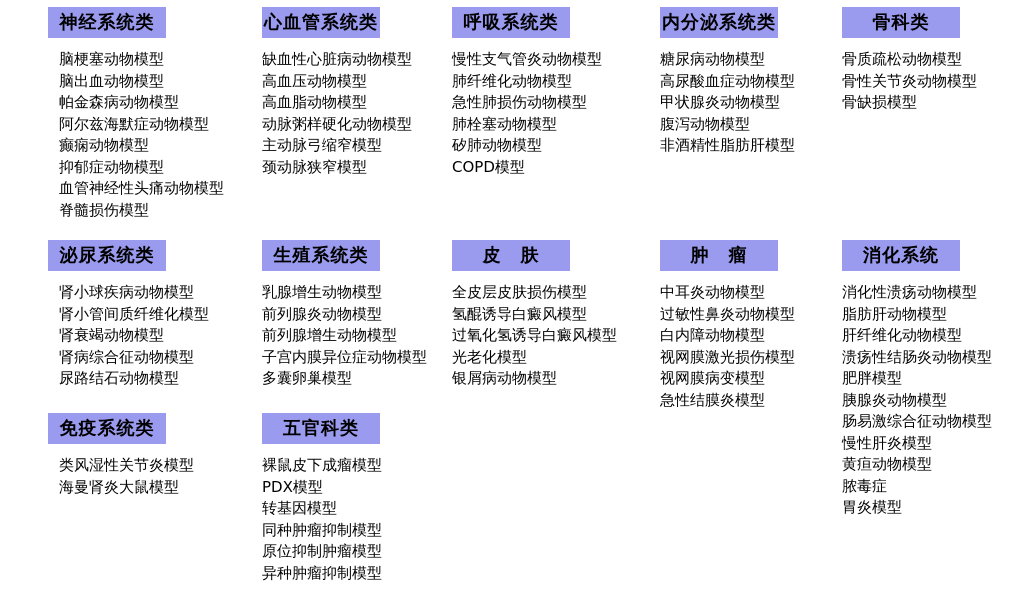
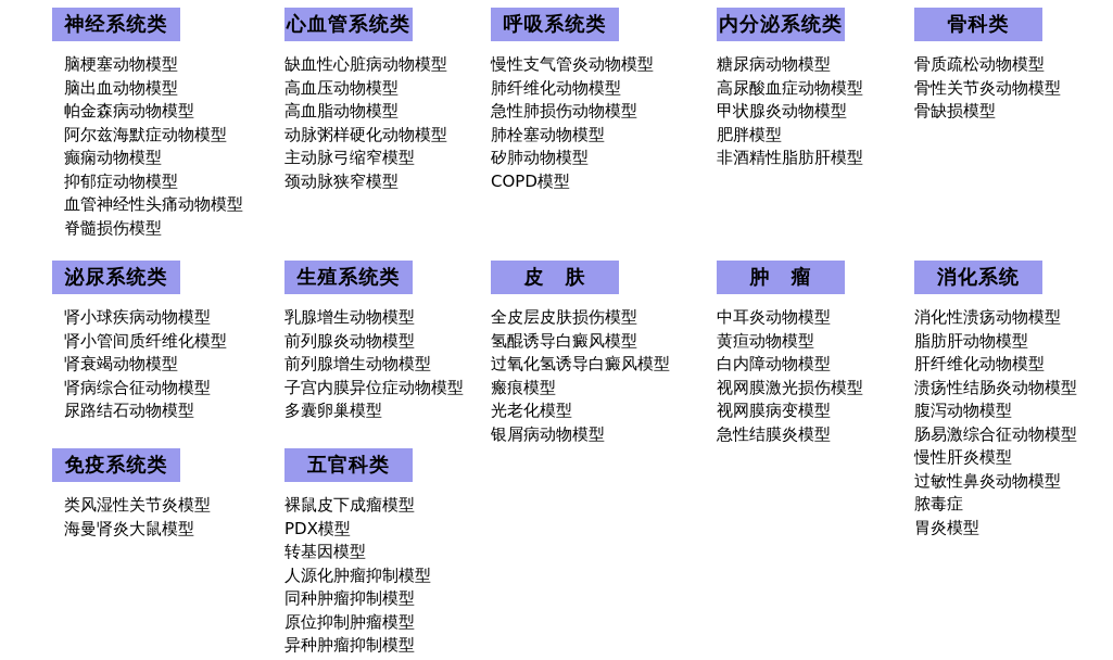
  神经系统类
  脑梗塞动物模型
  脑出血动物模型
  帕金森病动物模型
  阿尔兹海默症动物模型
  癫痫动物模型
  抑郁症动物模型
  血管神经性头痛动物模型
  脊髓损伤模型
  心血管系统类
  缺血性心脏病动物模型
  高血压动物模型
  高血脂动物模型
  动脉粥样硬化动物模型
  主动脉弓缩窄模型
  颈动脉狭窄模型
  呼吸系统类
  慢性支气管炎动物模型
  肺纤维化动物模型
  急性肺损伤动物模型
  肺栓塞动物模型
  矽肺动物模型
  COPD模型
  内分泌系统类
  糖尿病动物模型
  高尿酸血症动物模型
  甲状腺炎动物模型
- 腹泻动物模型
+ 肥胖模型
  非酒精性脂肪肝模型
  骨科类
  骨质疏松动物模型
  骨性关节炎动物模型
  骨缺损模型
  泌尿系统类
  肾小球疾病动物模型
  肾小管间质纤维化模型
  肾衰竭动物模型
  肾病综合征动物模型
  尿路结石动物模型
  生殖系统类
  乳腺增生动物模型
  前列腺炎动物模型
  前列腺增生动物模型
  子宫内膜异位症动物模型
  多囊卵巢模型
  皮 肤
  全皮层皮肤损伤模型
  氢醌诱导白癜风模型
  过氧化氢诱导白癜风模型
+ 瘢痕模型
  光老化模型
  银屑病动物模型
  肿 瘤
  中耳炎动物模型
- 过敏性鼻炎动物模型
+ 黄疸动物模型
  白内障动物模型
  视网膜激光损伤模型
  视网膜病变模型
  急性结膜炎模型
  消化系统
  消化性溃疡动物模型
  脂肪肝动物模型
  肝纤维化动物模型
  溃疡性结肠炎动物模型
- 肥胖模型
+ 腹泻动物模型
- 胰腺炎动物模型
  肠易激综合征动物模型
  慢性肝炎模型
- 黄疸动物模型
+ 过敏性鼻炎动物模型
  脓毒症
  胃炎模型
  免疫系统类
  类风湿性关节炎模型
  海曼肾炎大鼠模型
  五官科类
  裸鼠皮下成瘤模型
  PDX模型
  转基因模型
+ 人源化肿瘤抑制模型
  同种肿瘤抑制模型
  原位抑制肿瘤模型
  异种肿瘤抑制模型
